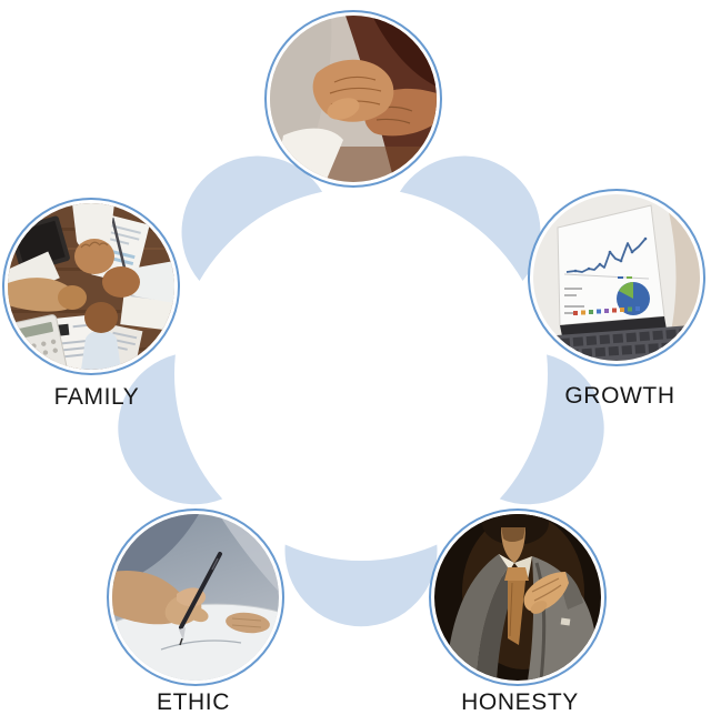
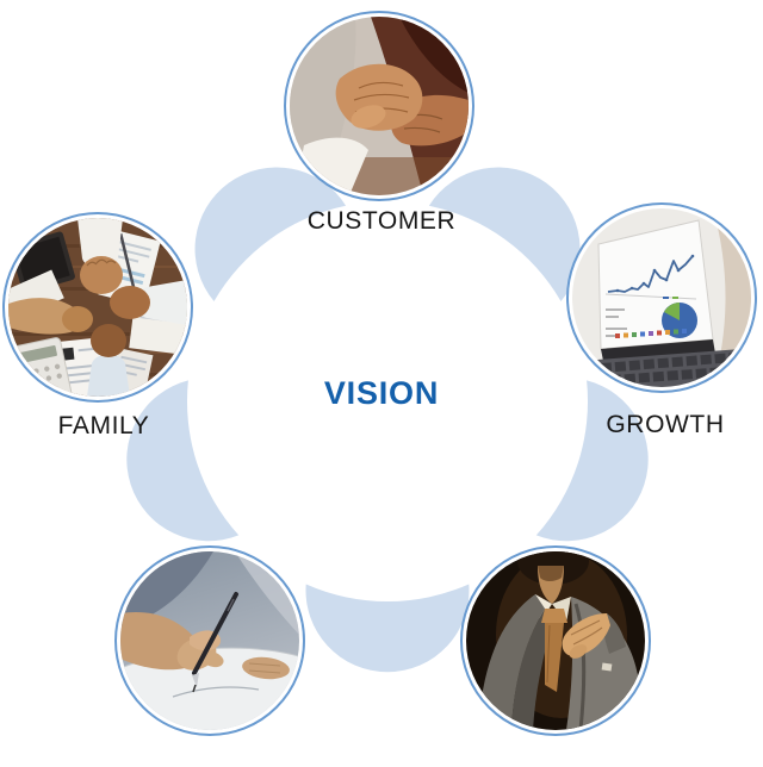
+ VISION
+ CUSTOMER
  GROWTH
  FAMILY
- ETHIC
- HONESTY
